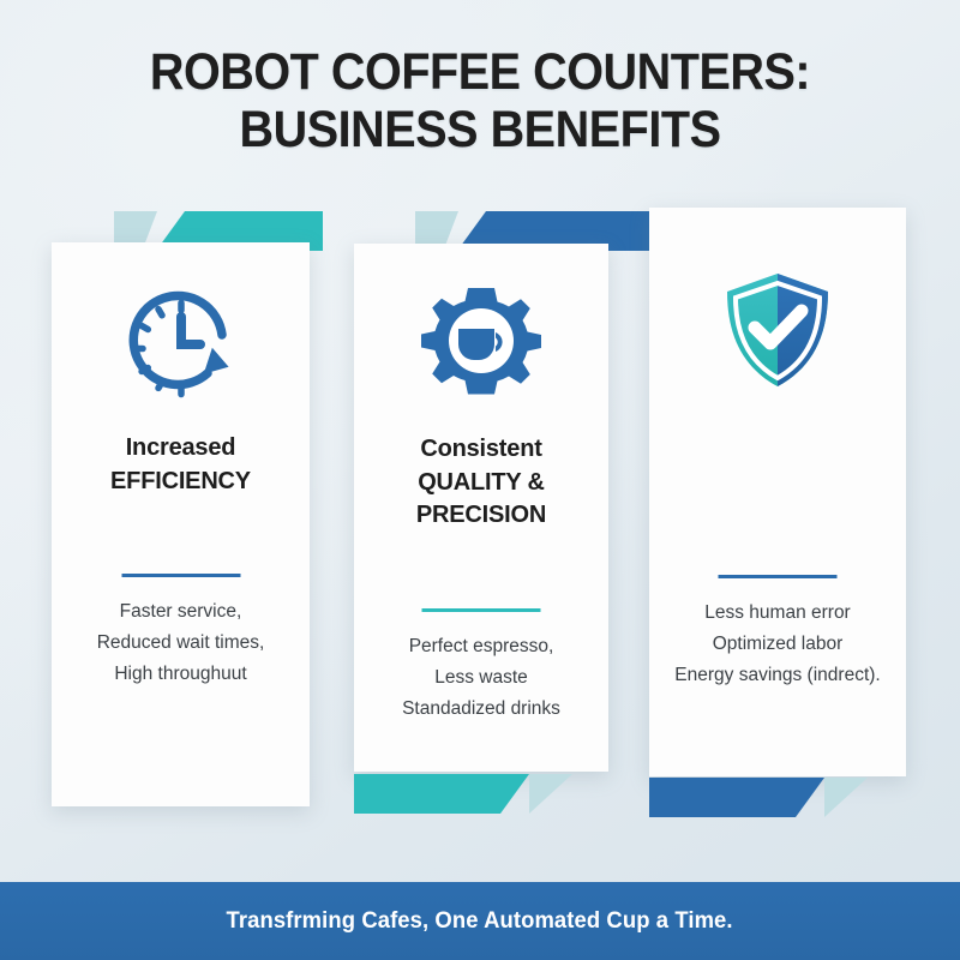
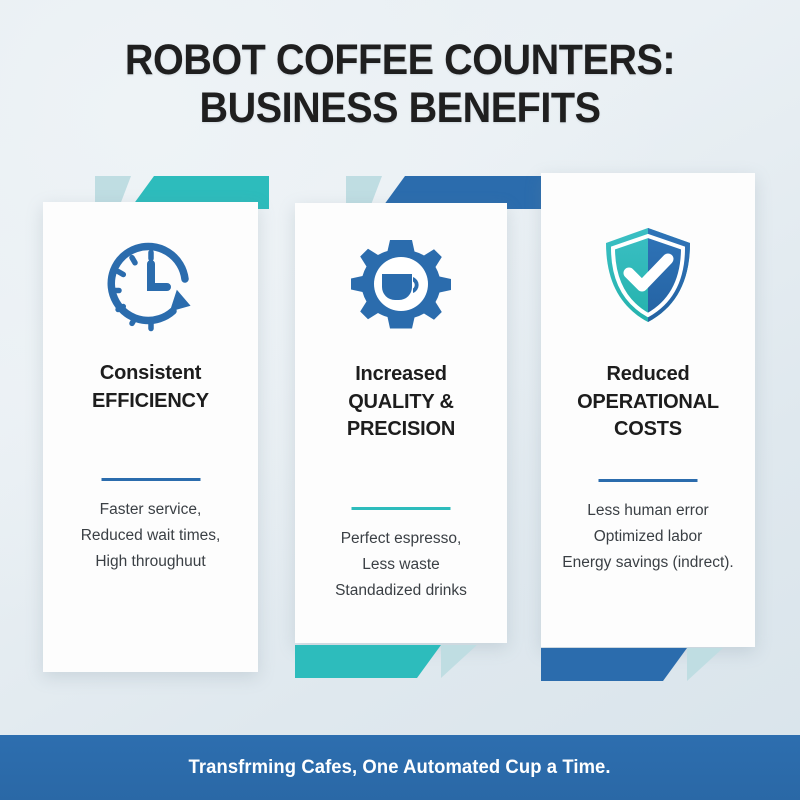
  ROBOT COFFEE COUNTERS:
  BUSINESS BENEFITS
- Increased
+ Consistent
  EFFICIENCY
  Faster service,
  Reduced wait times,
  High throughuut
- Consistent
+ Increased
  QUALITY &
  PRECISION
  Perfect espresso,
  Less waste
  Standadized drinks
+ Reduced
+ OPERATIONAL
+ COSTS
  Less human error
  Optimized labor
  Energy savings (indrect).
  Transfrming Cafes, One Automated Cup a Time.
